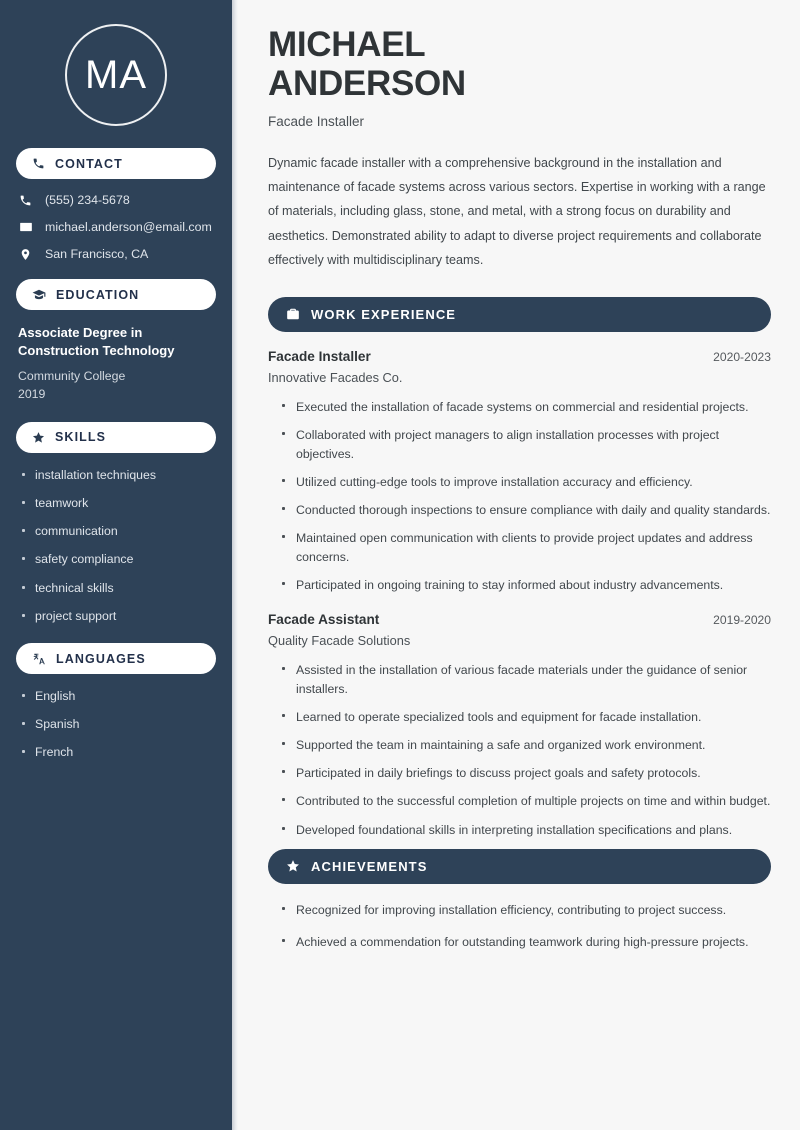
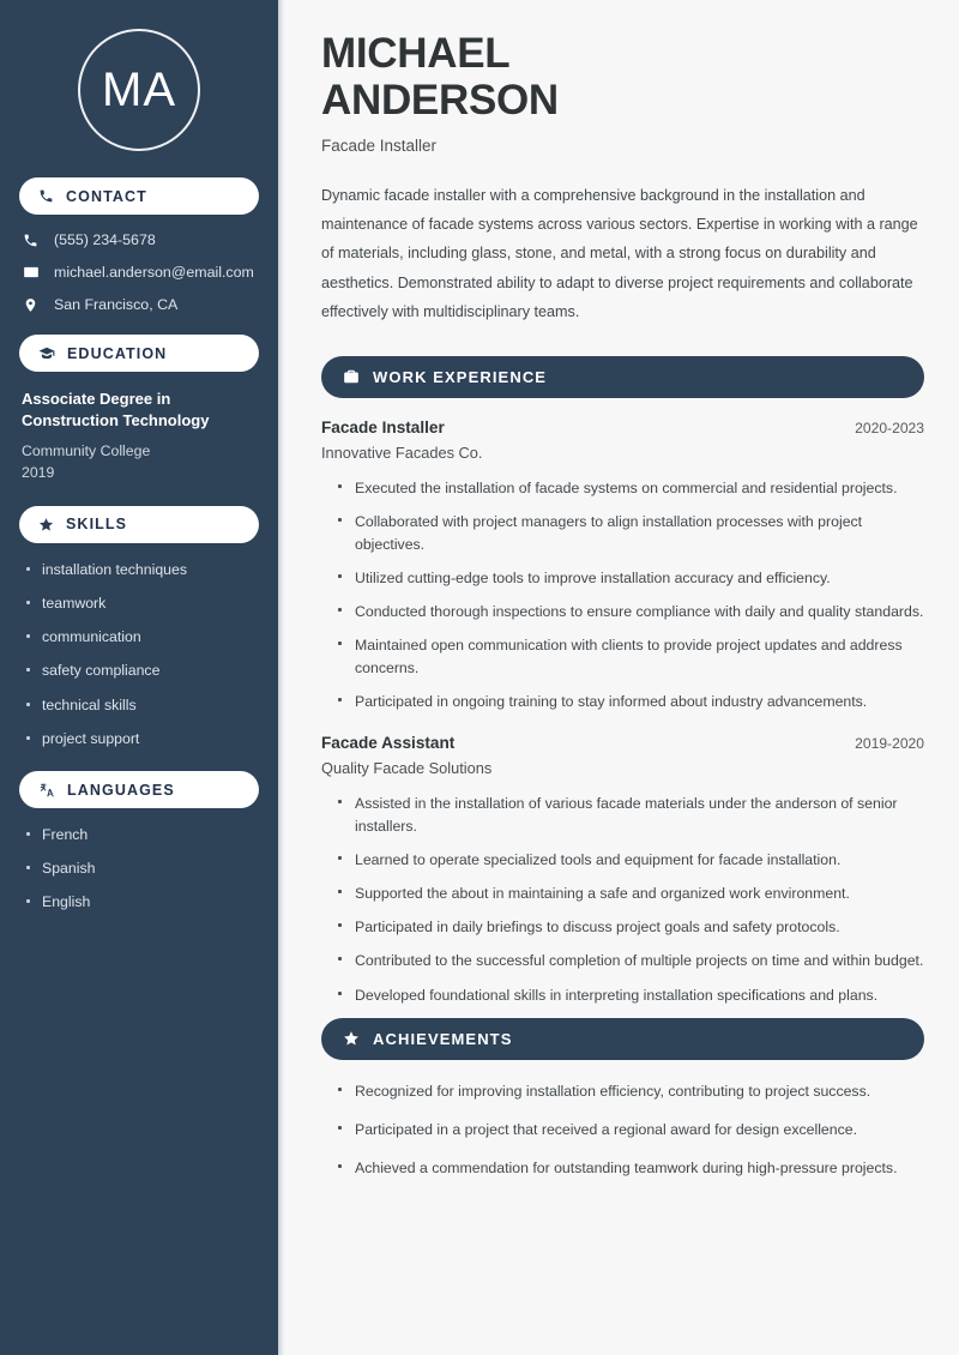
  MA
  CONTACT
  (555) 234-5678
  michael.anderson@email.com
  San Francisco, CA
  EDUCATION
  Associate Degree in Construction Technology
  Community College
  2019
  SKILLS
  installation techniques
  teamwork
  communication
  safety compliance
  technical skills
  project support
  LANGUAGES
- English
+ French
  Spanish
- French
+ English
  MICHAEL
  ANDERSON
  Facade Installer
  Dynamic facade installer with a comprehensive background in the installation and maintenance of facade systems across various sectors. Expertise in working with a range of materials, including glass, stone, and metal, with a strong focus on durability and aesthetics. Demonstrated ability to adapt to diverse project requirements and collaborate effectively with multidisciplinary teams.
  WORK EXPERIENCE
  Facade Installer
  2020-2023
  Innovative Facades Co.
  Executed the installation of facade systems on commercial and residential projects.
  Collaborated with project managers to align installation processes with project objectives.
  Utilized cutting-edge tools to improve installation accuracy and efficiency.
  Conducted thorough inspections to ensure compliance with daily and quality standards.
  Maintained open communication with clients to provide project updates and address concerns.
  Participated in ongoing training to stay informed about industry advancements.
  Facade Assistant
  2019-2020
  Quality Facade Solutions
- Assisted in the installation of various facade materials under the guidance of senior installers.
+ Assisted in the installation of various facade materials under the anderson of senior installers.
  Learned to operate specialized tools and equipment for facade installation.
- Supported the team in maintaining a safe and organized work environment.
+ Supported the about in maintaining a safe and organized work environment.
  Participated in daily briefings to discuss project goals and safety protocols.
  Contributed to the successful completion of multiple projects on time and within budget.
  Developed foundational skills in interpreting installation specifications and plans.
  ACHIEVEMENTS
  Recognized for improving installation efficiency, contributing to project success.
+ Participated in a project that received a regional award for design excellence.
  Achieved a commendation for outstanding teamwork during high-pressure projects.
